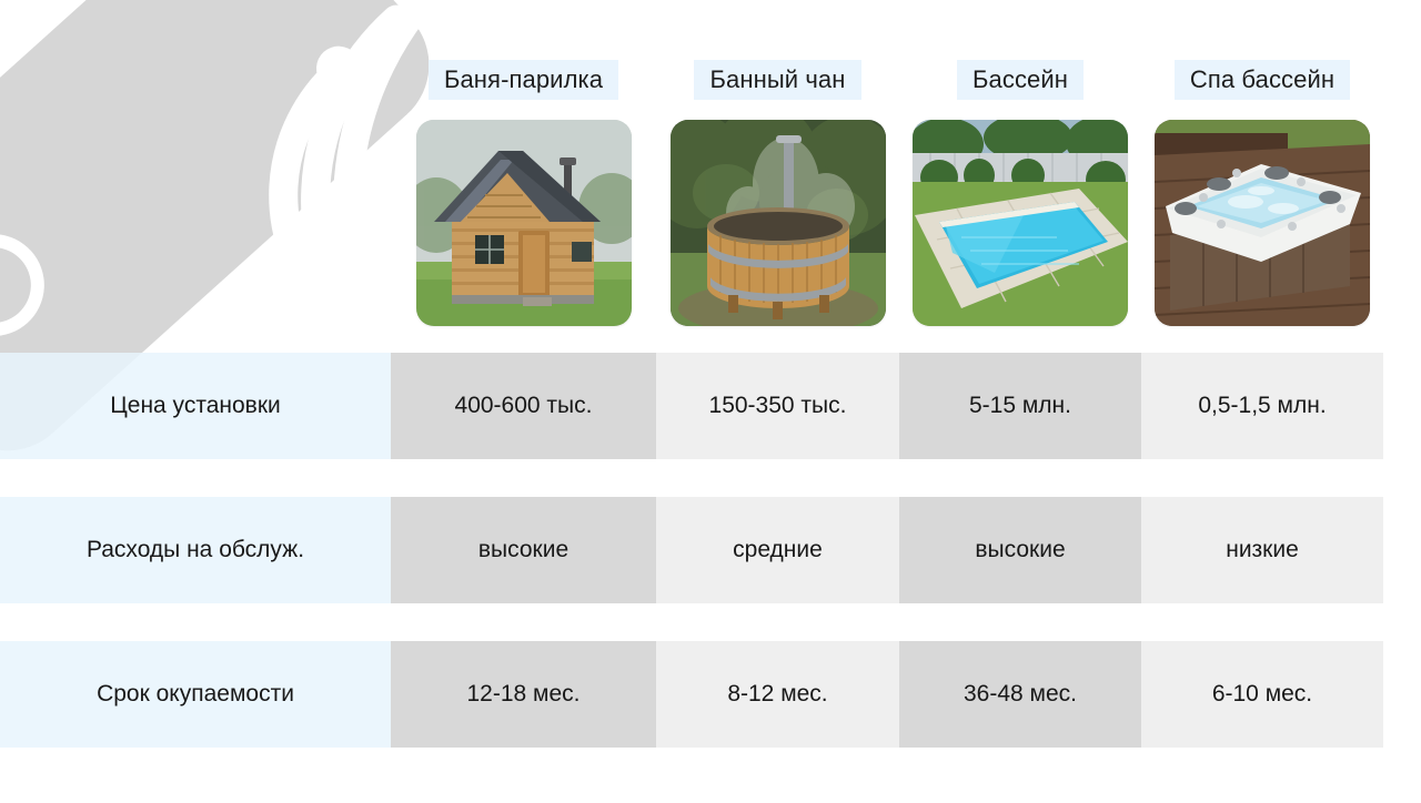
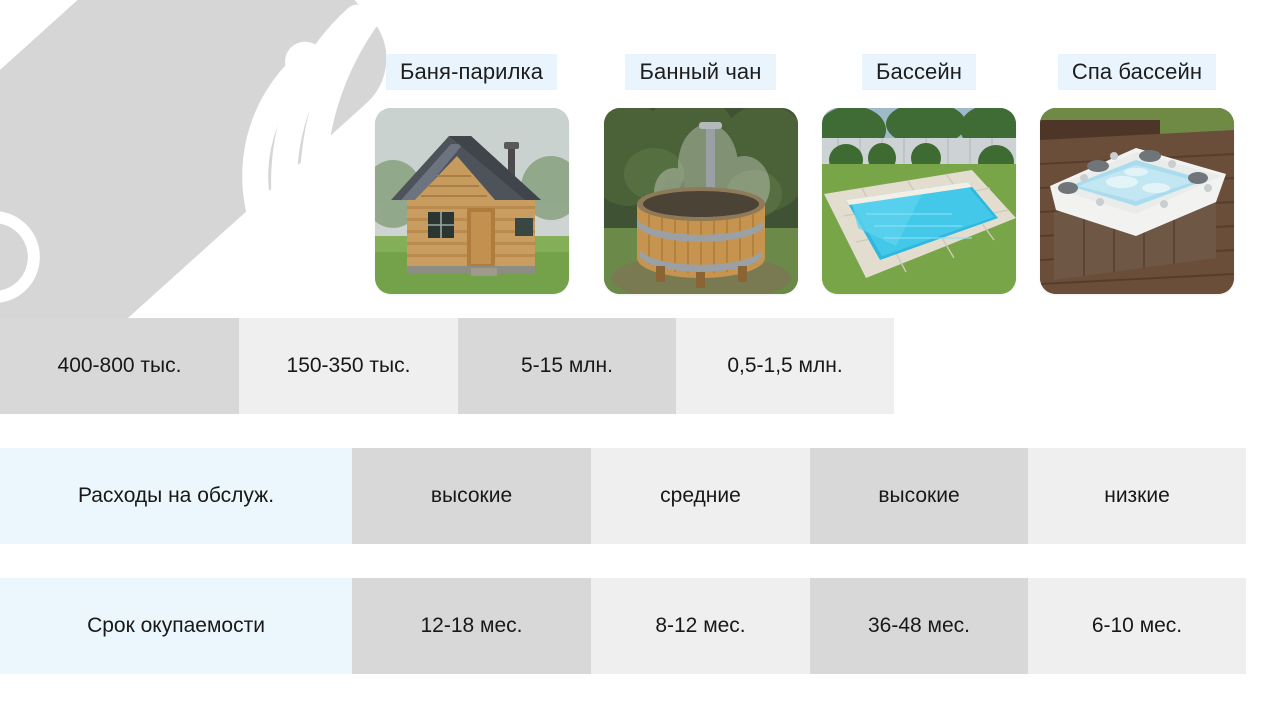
  Баня-парилка
  Банный чан
  Бассейн
  Спа бассейн
- Цена установки
- 400-600 тыс.
+ 400-800 тыс.
  150-350 тыс.
  5-15 млн.
  0,5-1,5 млн.
  Расходы на обслуж.
  высокие
  средние
  высокие
  низкие
  Срок окупаемости
  12-18 мес.
  8-12 мес.
  36-48 мес.
  6-10 мес.
